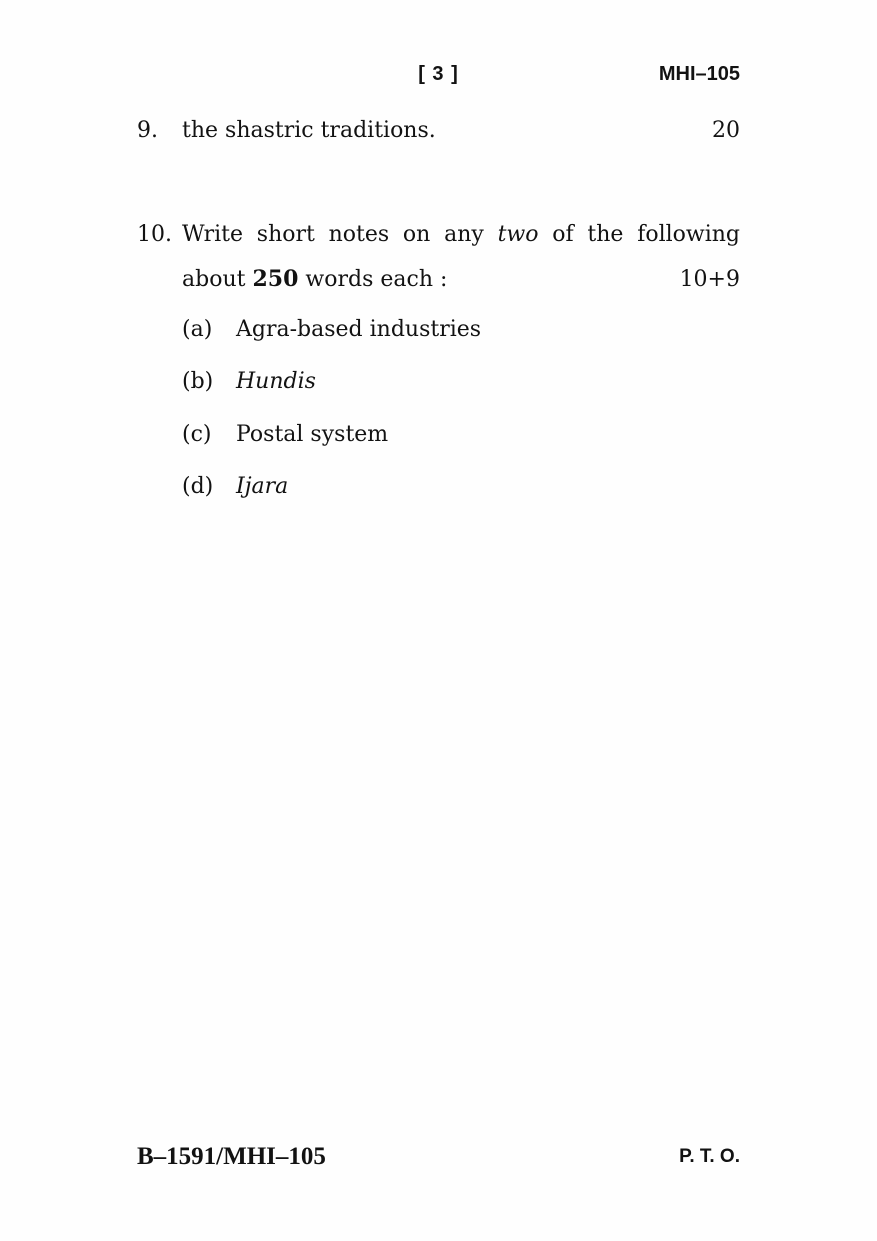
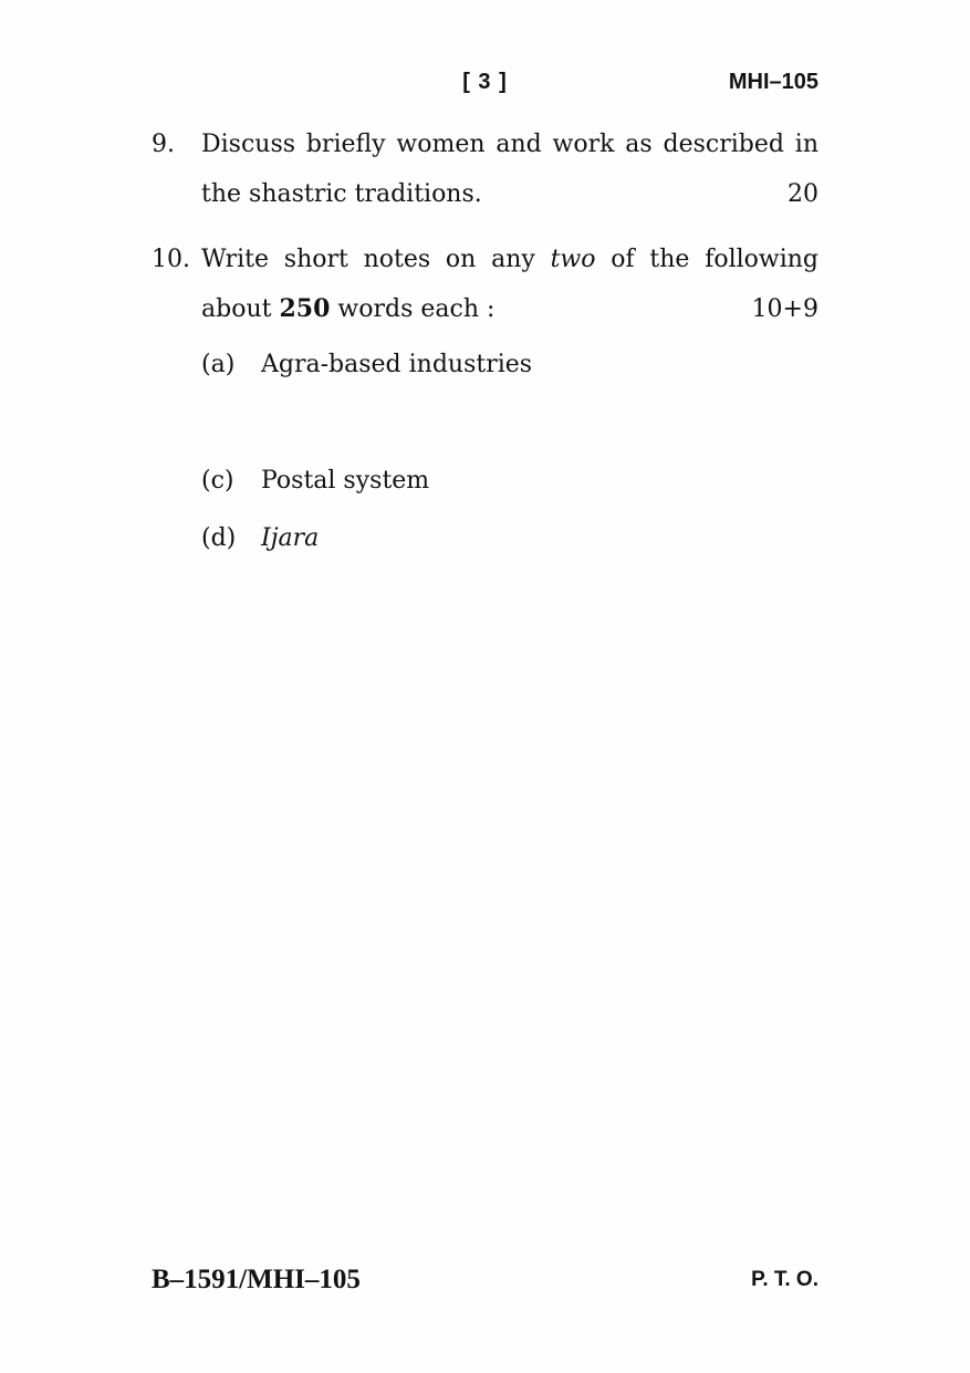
  [ 3 ]
  MHI–105
  9.
+ Discuss briefly women and work as described in
  the shastric traditions.
  20
  10.
  Write short notes on any two of the following
  about 250 words each :
  10+9
  (a) Agra-based industries
- (b) Hundis
  (c) Postal system
  (d) Ijara
  B–1591/MHI–105
  P. T. O.
